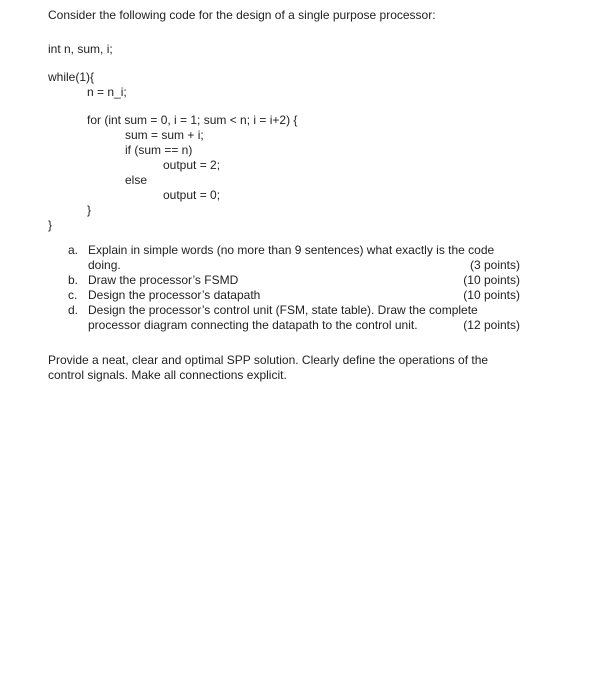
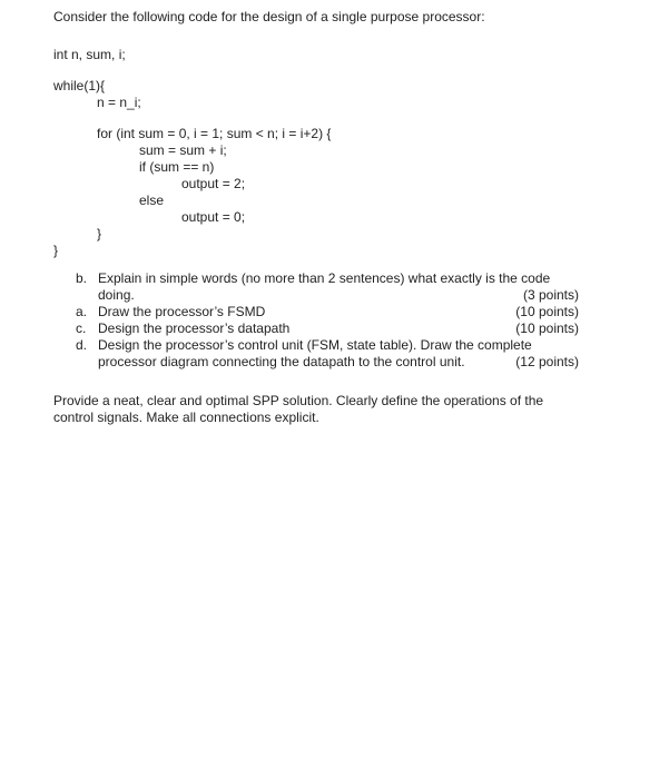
  Consider the following code for the design of a single purpose processor:
  int n, sum, i;
  while(1){
  n = n_i;
  for (int sum = 0, i = 1; sum < n; i = i+2) {
  sum = sum + i;
  if (sum == n)
  output = 2;
  else
  output = 0;
  }
  }
- a.
+ b.
- Explain in simple words (no more than 9 sentences) what exactly is the code
+ Explain in simple words (no more than 2 sentences) what exactly is the code
  doing.
  (3 points)
- b.
+ a.
  Draw the processor’s FSMD
  (10 points)
  c.
  Design the processor’s datapath
  (10 points)
  d.
  Design the processor’s control unit (FSM, state table). Draw the complete
  processor diagram connecting the datapath to the control unit.
  (12 points)
  Provide a neat, clear and optimal SPP solution. Clearly define the operations of the
  control signals. Make all connections explicit.
